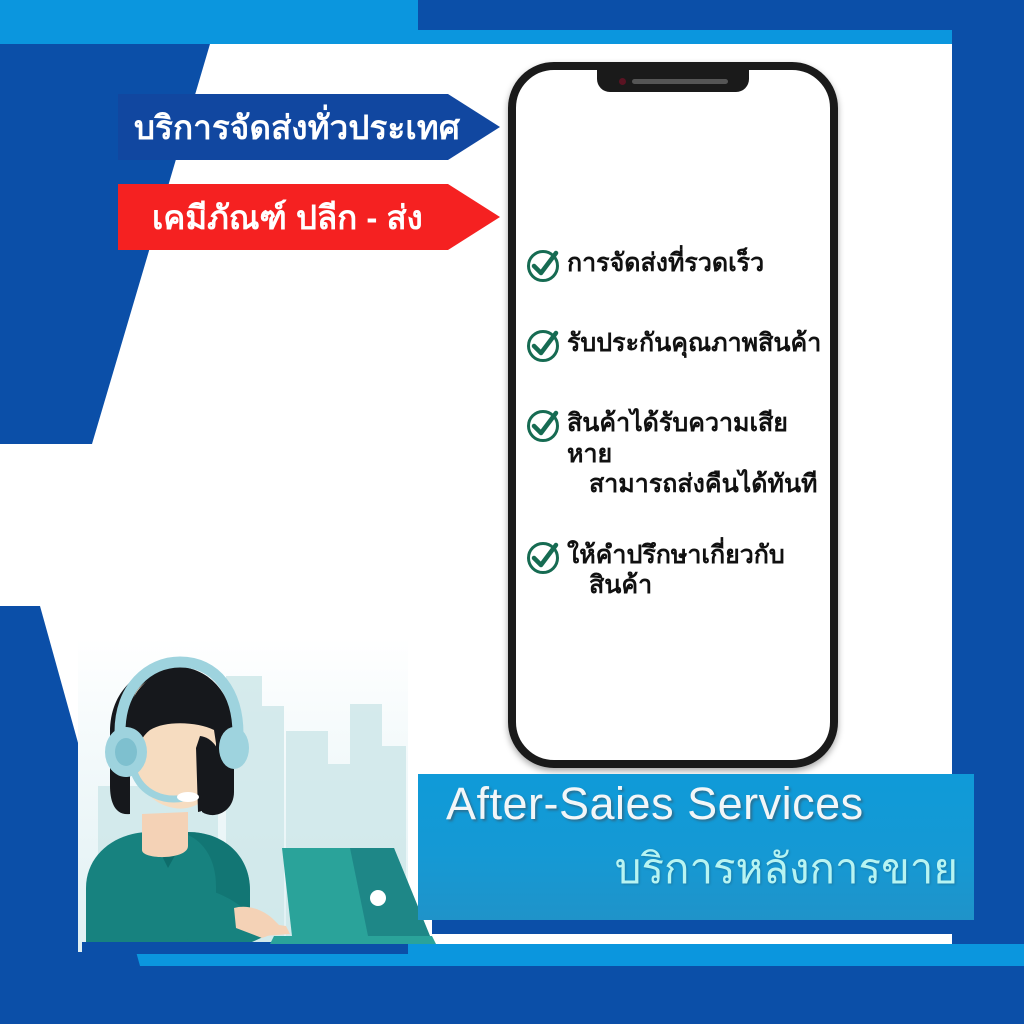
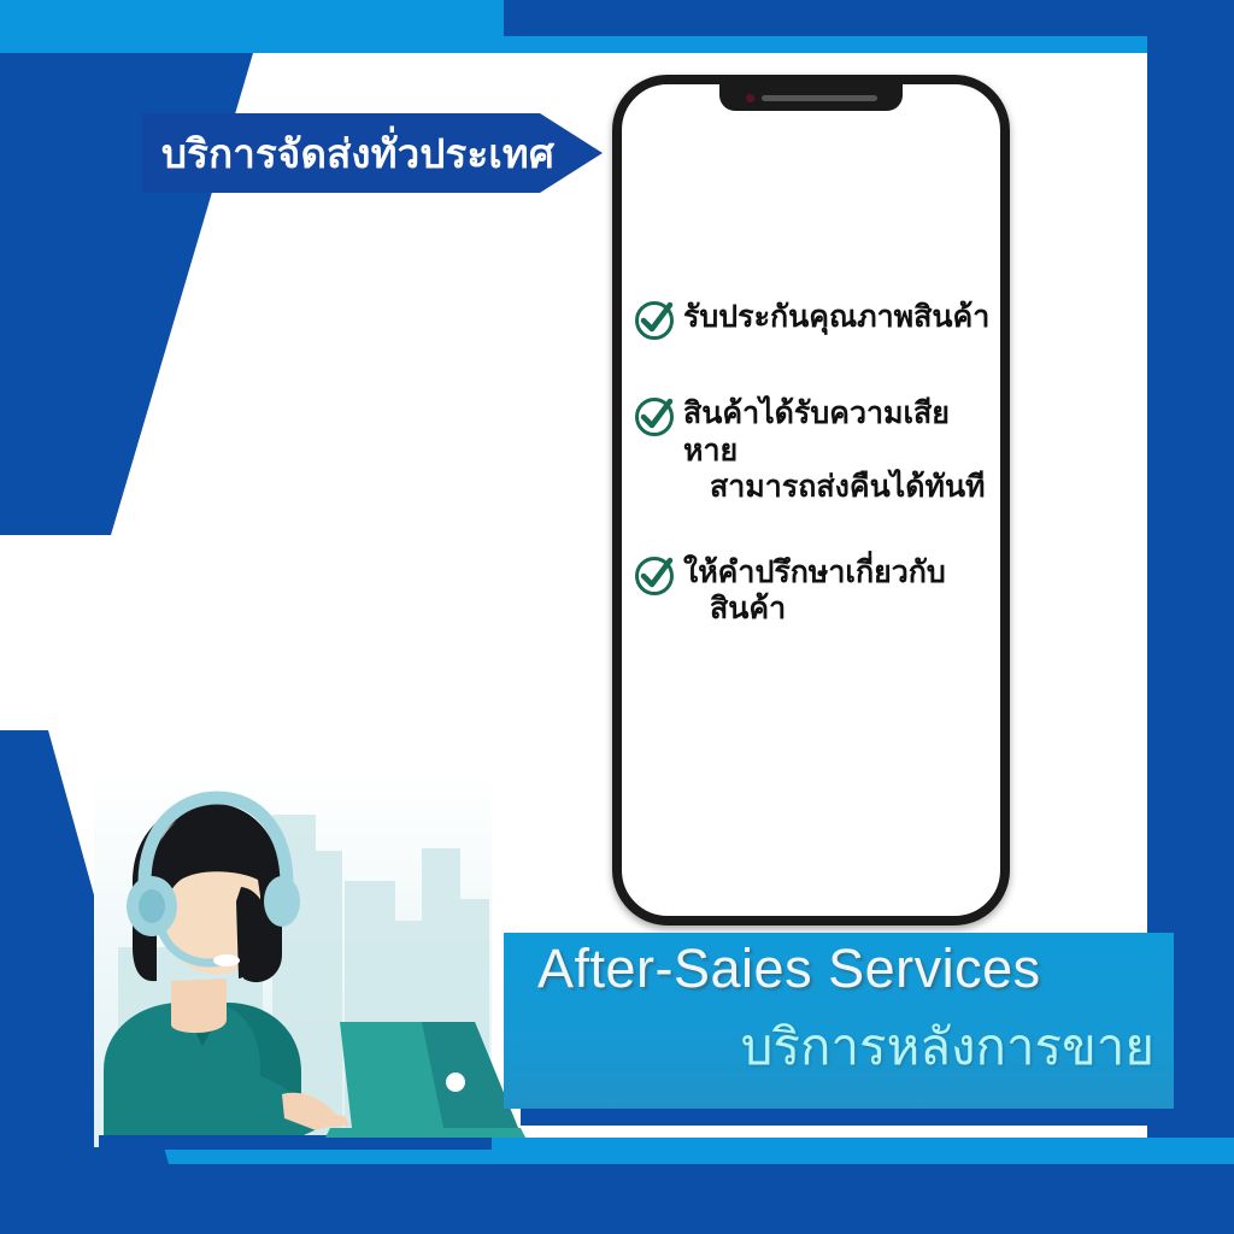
  บริการจัดส่งทั่วประเทศ
- เคมีภัณฑ์ ปลีก - ส่ง
- การจัดส่งที่รวดเร็ว
  รับประกันคุณภาพสินค้า
  สินค้าได้รับความเสียหาย
  สามารถส่งคืนได้ทันที
  ให้คำปรึกษาเกี่ยวกับ
  สินค้า
  After-Saies Services
  บริการหลังการขาย
